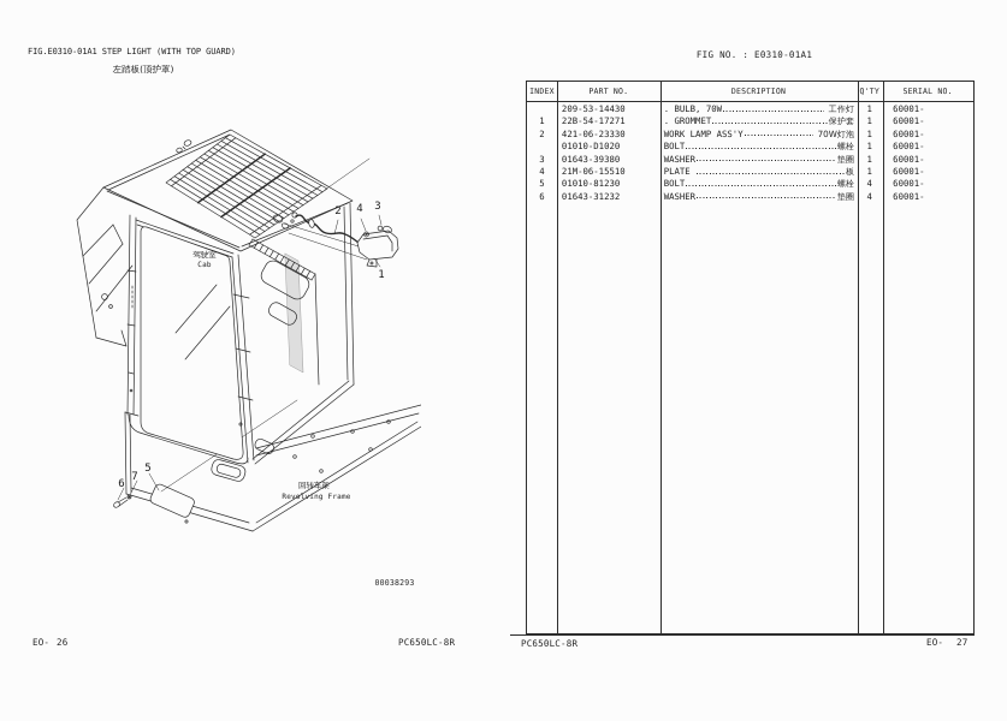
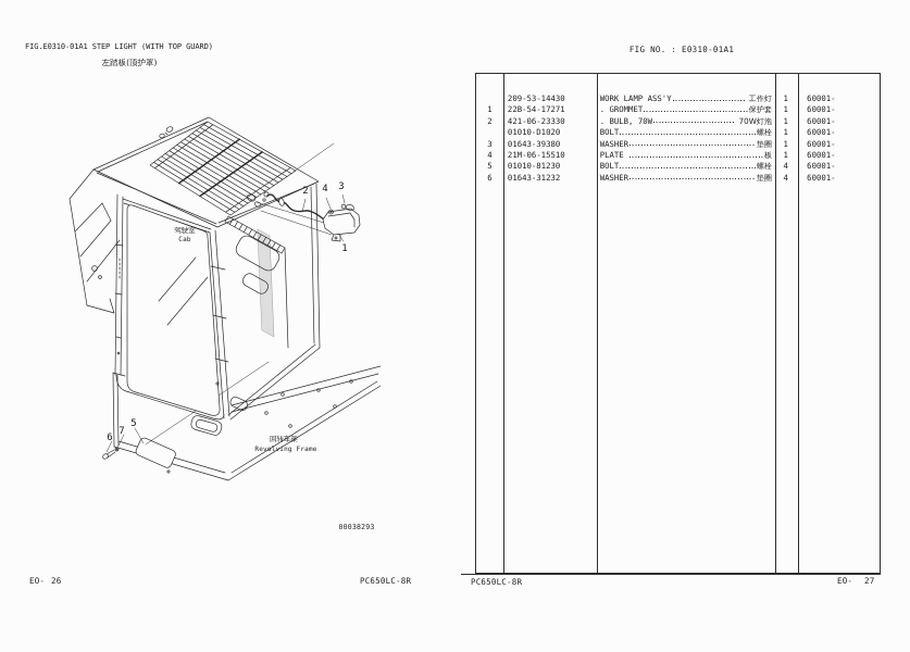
  FIG.E0310-01A1 STEP LIGHT (WITH TOP GUARD)
  左踏板(顶护罩)
  1
  2
  3
  4
  5
  6
  7
  驾驶室
  回转车架
  00038293
  EO-
  26
  PC650LC-8R
  FIG NO. : E0310-01A1
- INDEX
- PART NO.
- DESCRIPTION
- Q'TY
- SERIAL NO.
  209-53-14430
- . BULB, 70W
+ WORK LAMP ASS'Y
  工作灯
  1
  60001-
  1
  22B-54-17271
  . GROMMET
  保护套
  1
  60001-
  2
  421-06-23330
- WORK LAMP ASS'Y
+ . BULB, 70W
  70W灯泡
  1
  60001-
  01010-D1020
  BOLT
  螺栓
  1
  60001-
  3
  01643-39380
  WASHER
  垫圈
  1
  60001-
  4
  21M-06-15510
  PLATE
  板
  1
  60001-
  5
  01010-81230
  BOLT
  螺栓
  4
  60001-
  6
  01643-31232
  WASHER
  垫圈
  4
  60001-
  PC650LC-8R
  EO-
  27
